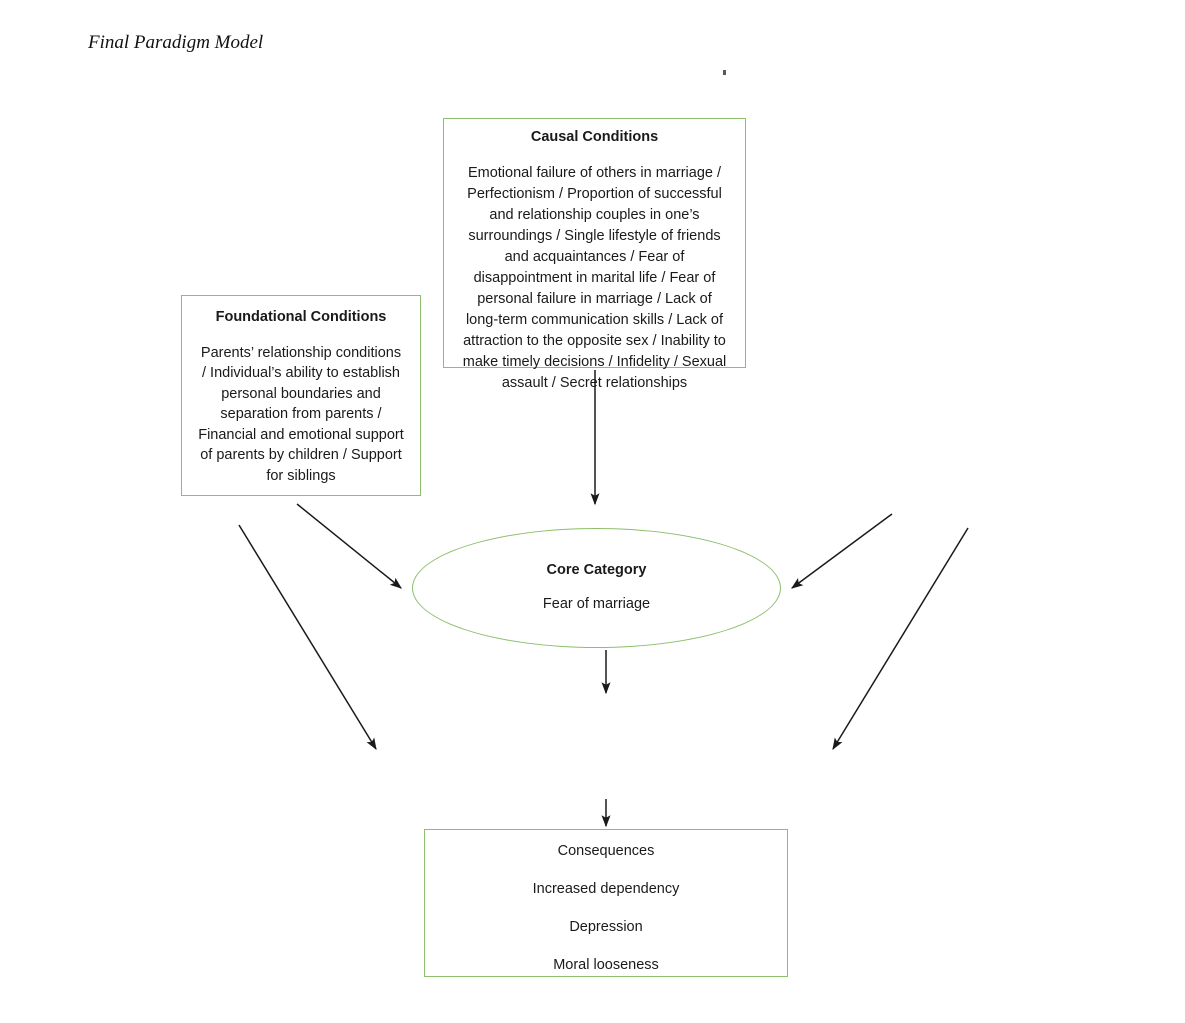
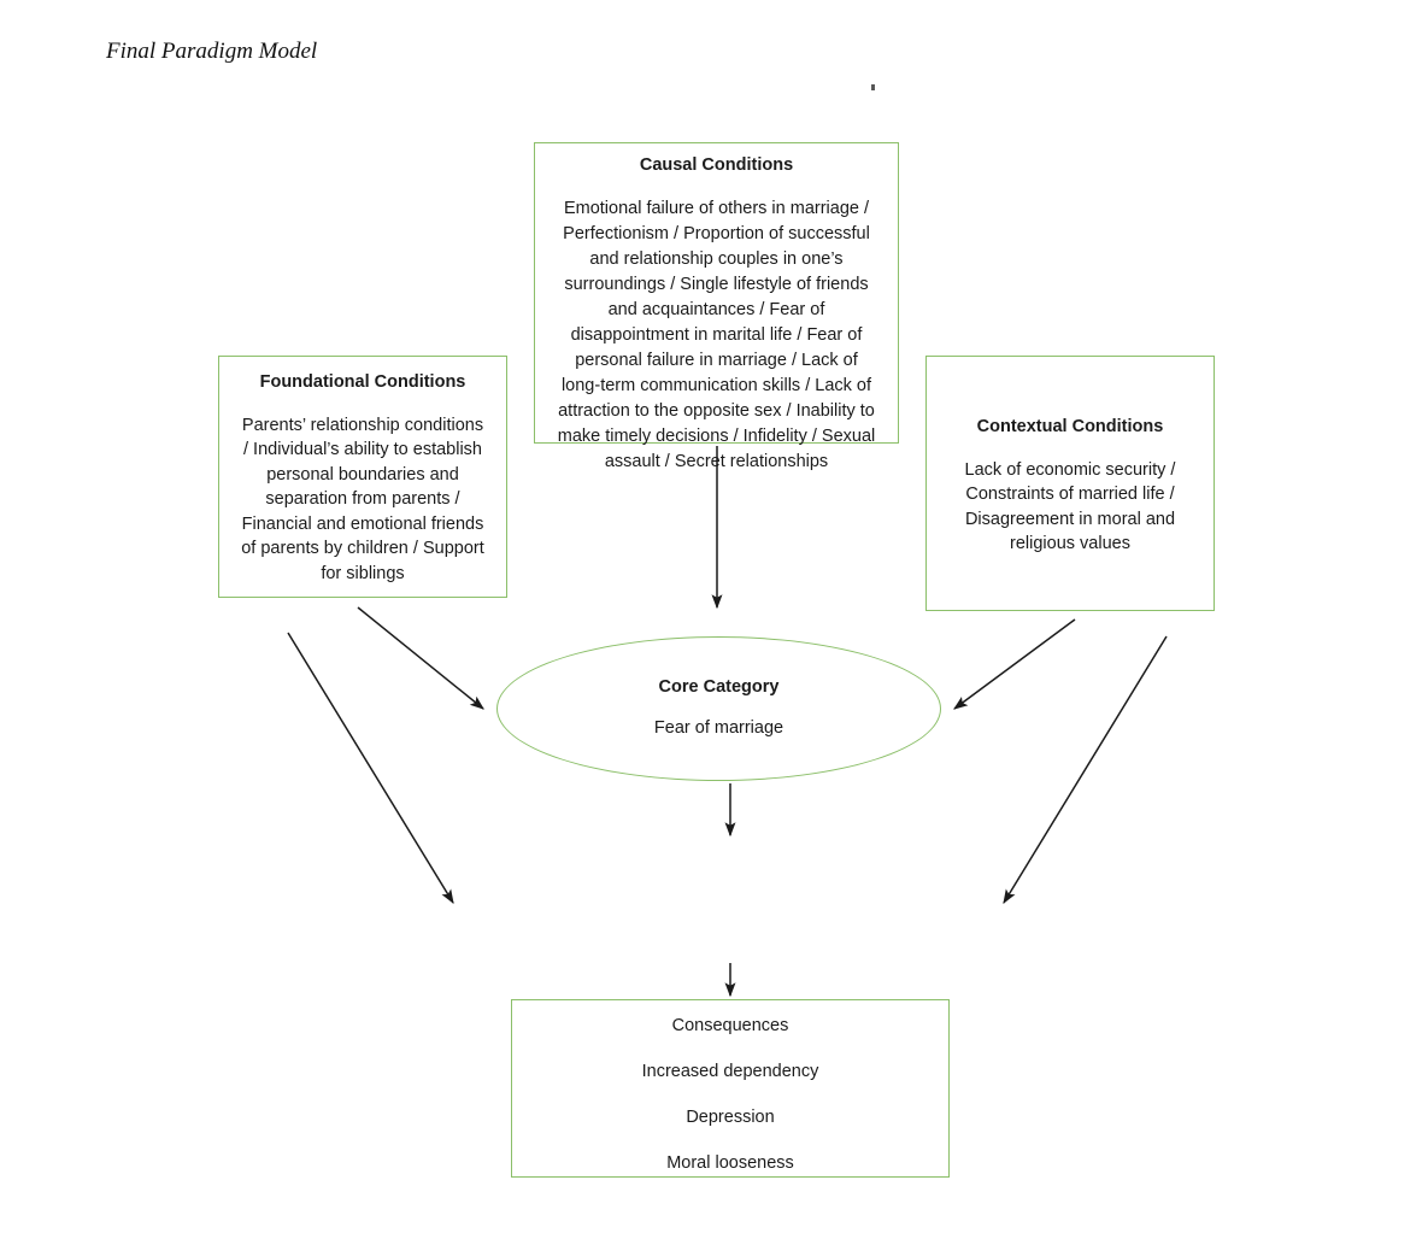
  Final Paradigm Model
  Causal Conditions
  Emotional failure of others in marriage / Perfectionism / Proportion of successful and relationship couples in one’s surroundings / Single lifestyle of friends and acquaintances / Fear of disappointment in marital life / Fear of personal failure in marriage / Lack of long-term communication skills / Lack of attraction to the opposite sex / Inability to make timely decisions / Infidelity / Sexual assault / Secret relationships
  Foundational Conditions
- Parents’ relationship conditions / Individual’s ability to establish personal boundaries and separation from parents / Financial and emotional support of parents by children / Support for siblings
+ Parents’ relationship conditions / Individual’s ability to establish personal boundaries and separation from parents / Financial and emotional friends of parents by children / Support for siblings
+ Contextual Conditions
+ Lack of economic security / Constraints of married life / Disagreement in moral and religious values
  Core Category
  Fear of marriage
  Consequences
  Increased dependency
  Depression
  Moral looseness
